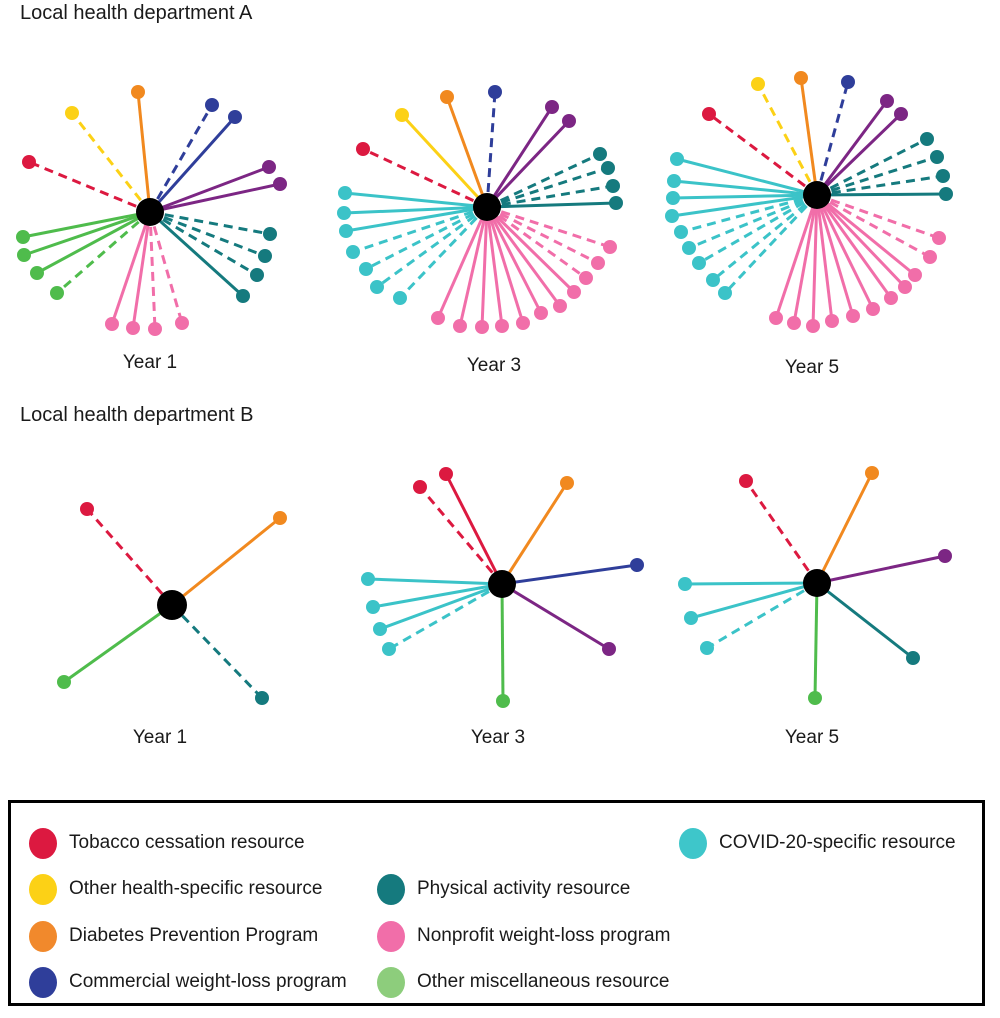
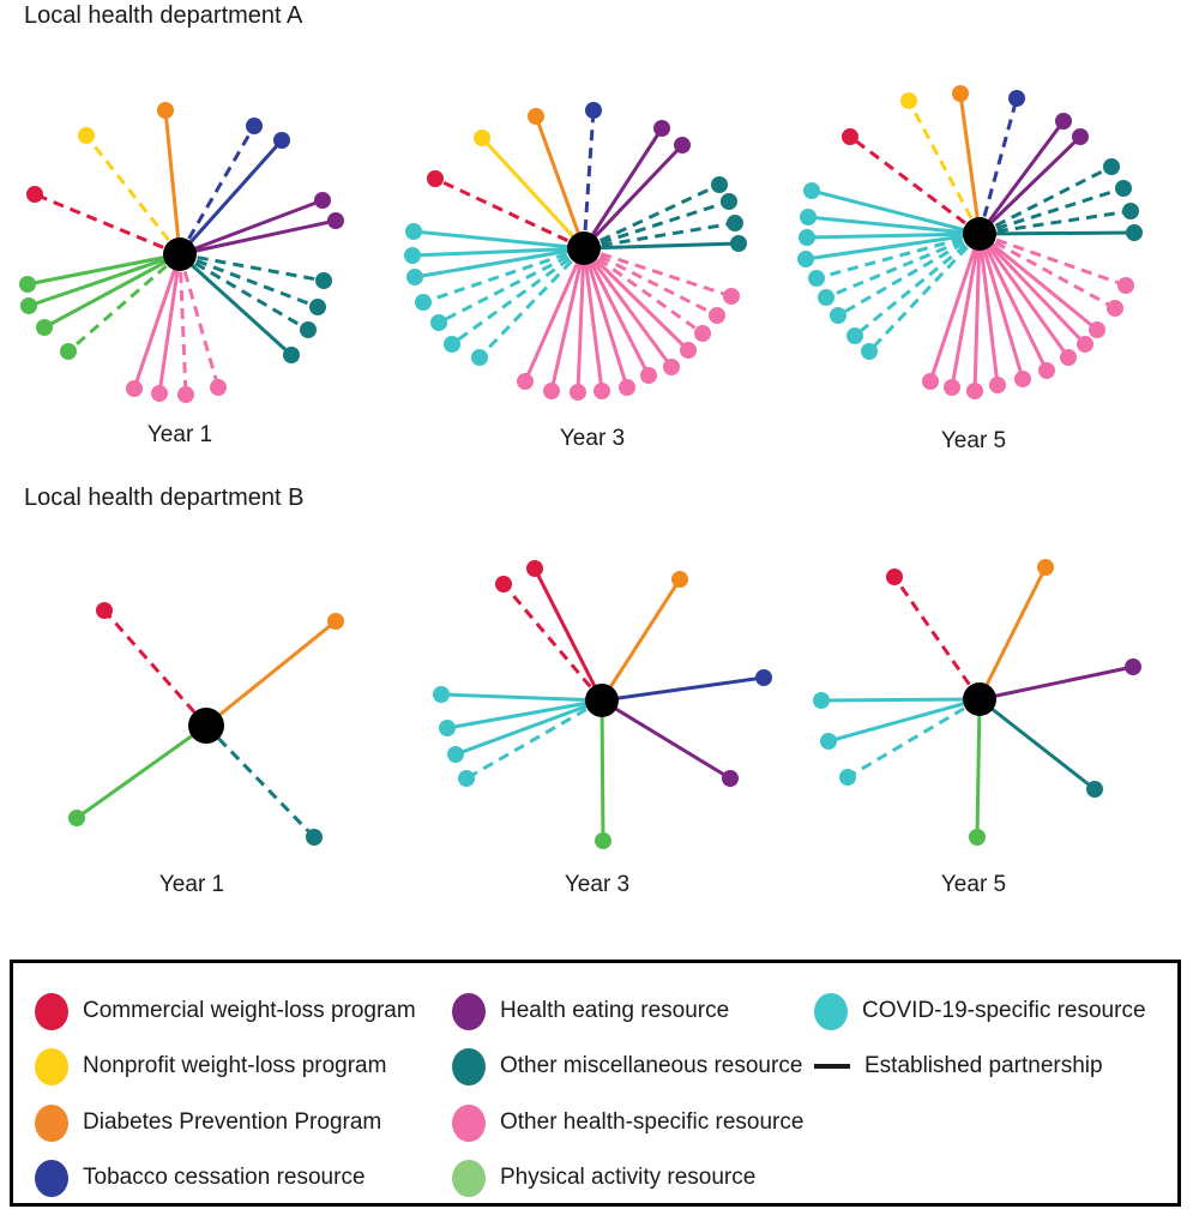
  Local health department A
  Local health department B
  Year 1
  Year 3
  Year 5
  Year 1
  Year 3
  Year 5
- Tobacco cessation resource
+ Commercial weight-loss program
- Other health-specific resource
+ Nonprofit weight-loss program
  Diabetes Prevention Program
- Commercial weight-loss program
+ Tobacco cessation resource
+ Health eating resource
- Physical activity resource
+ Other miscellaneous resource
- Nonprofit weight-loss program
+ Other health-specific resource
- Other miscellaneous resource
+ Physical activity resource
- COVID-20-specific resource
+ COVID-19-specific resource
+ Established partnership
